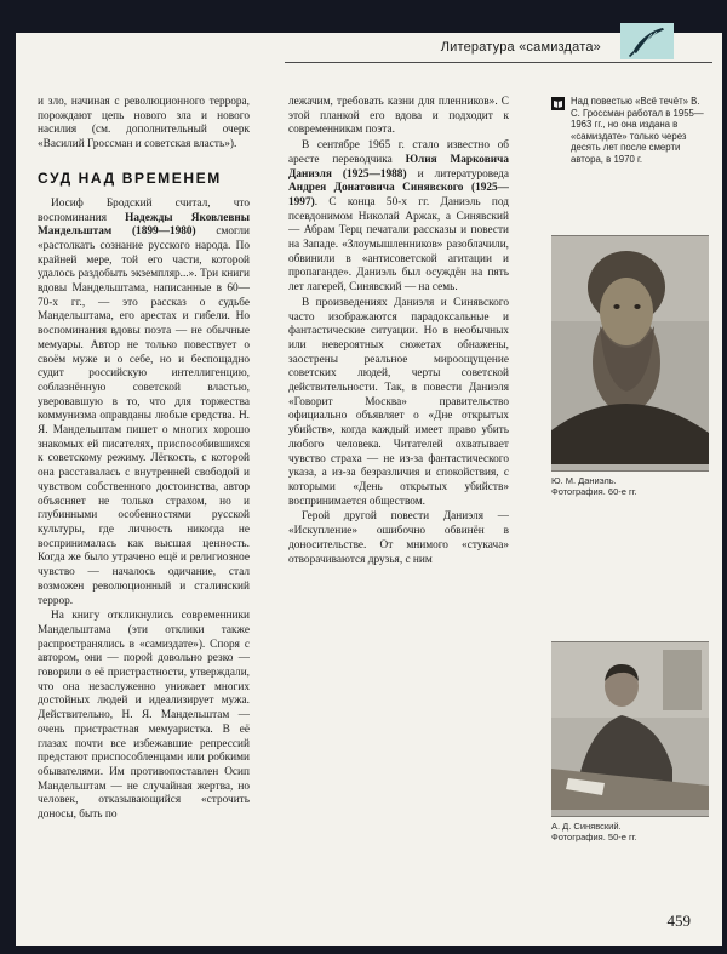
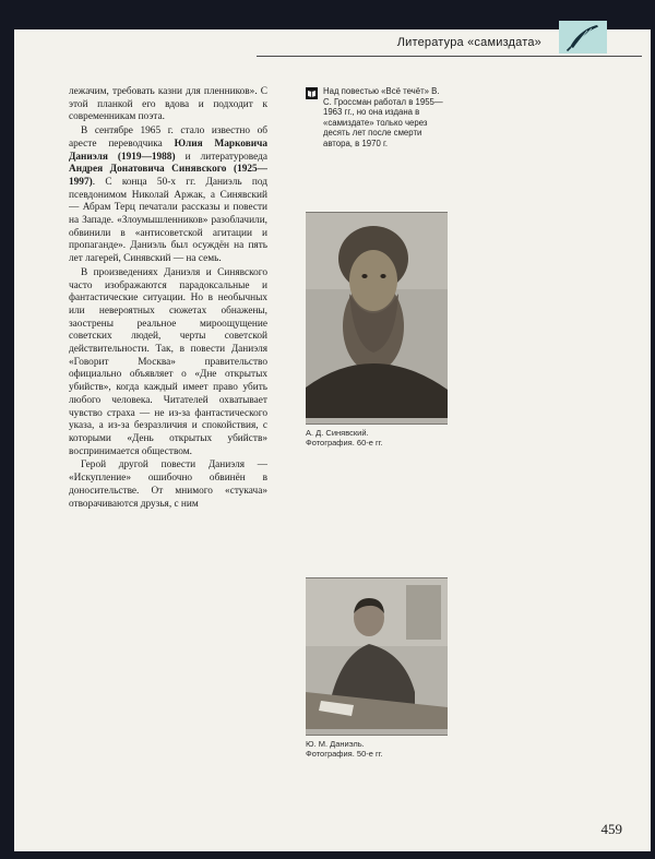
  Литература «самиздата»
- и зло, начиная с революционного террора, порождают цепь нового зла и нового насилия (см. дополнительный очерк «Василий Гроссман и советская власть»).
- СУД НАД ВРЕМЕНЕМ
- Иосиф Бродский считал, что воспоминания Надежды Яковлевны Мандельштам (1899—1980) смогли «растолкать сознание русского народа. По крайней мере, той его части, которой удалось раздобыть экземпляр...». Три книги вдовы Мандельштама, написанные в 60—70-х гг., — это рассказ о судьбе Мандельштама, его арестах и гибели. Но воспоминания вдовы поэта — не обычные мемуары. Автор не только повествует о своём муже и о себе, но и беспощадно судит российскую интеллигенцию, соблазнённую советской властью, уверовавшую в то, что для торжества коммунизма оправданы любые средства. Н. Я. Мандельштам пишет о многих хорошо знакомых ей писателях, приспособившихся к советскому режиму. Лёгкость, с которой она расставалась с внутренней свободой и чувством собственного достоинства, автор объясняет не только страхом, но и глубинными особенностями русской культуры, где личность никогда не воспринималась как высшая ценность. Когда же было утрачено ещё и религиозное чувство — началось одичание, стал возможен революционный и сталинский террор.
- На книгу откликнулись современники Мандельштама (эти отклики также распространялись в «самиздате»). Споря с автором, они — порой довольно резко — говорили о её пристрастности, утверждали, что она незаслуженно унижает многих достойных людей и идеализирует мужа. Действительно, Н. Я. Мандельштам — очень пристрастная мемуаристка. В её глазах почти все избежавшие репрессий предстают приспособленцами или робкими обывателями. Им противопоставлен Осип Мандельштам — не случайная жертва, но человек, отказывающийся «строчить доносы, быть по
  лежачим, требовать казни для пленников». С этой планкой его вдова и подходит к современникам поэта.
- В сентябре 1965 г. стало известно об аресте переводчика Юлия Марковича Даниэля (1925—1988) и литературоведа Андрея Донатовича Синявского (1925—1997). С конца 50-х гг. Даниэль под псевдонимом Николай Аржак, а Синявский — Абрам Терц печатали рассказы и повести на Западе. «Злоумышленников» разоблачили, обвинили в «антисоветской агитации и пропаганде». Даниэль был осуждён на пять лет лагерей, Синявский — на семь.
+ В сентябре 1965 г. стало известно об аресте переводчика Юлия Марковича Даниэля (1919—1988) и литературоведа Андрея Донатовича Синявского (1925—1997). С конца 50-х гг. Даниэль под псевдонимом Николай Аржак, а Синявский — Абрам Терц печатали рассказы и повести на Западе. «Злоумышленников» разоблачили, обвинили в «антисоветской агитации и пропаганде». Даниэль был осуждён на пять лет лагерей, Синявский — на семь.
  В произведениях Даниэля и Синявского часто изображаются парадоксальные и фантастические ситуации. Но в необычных или невероятных сюжетах обнажены, заострены реальное мироощущение советских людей, черты советской действительности. Так, в повести Даниэля «Говорит Москва» правительство официально объявляет о «Дне открытых убийств», когда каждый имеет право убить любого человека. Читателей охватывает чувство страха — не из-за фантастического указа, а из-за безразличия и спокойствия, с которыми «День открытых убийств» воспринимается обществом.
  Герой другой повести Даниэля — «Искупление» ошибочно обвинён в доносительстве. От мнимого «стукача» отворачиваются друзья, с ним
  Над повестью «Всё течёт» В. С. Гроссман работал в 1955—1963 гг., но она издана в «самиздате» только через десять лет после смерти автора, в 1970 г.
- Ю. М. Даниэль.
+ А. Д. Синявский.
  Фотография. 60-е гг.
- А. Д. Синявский.
+ Ю. М. Даниэль.
  Фотография. 50-е гг.
  459
